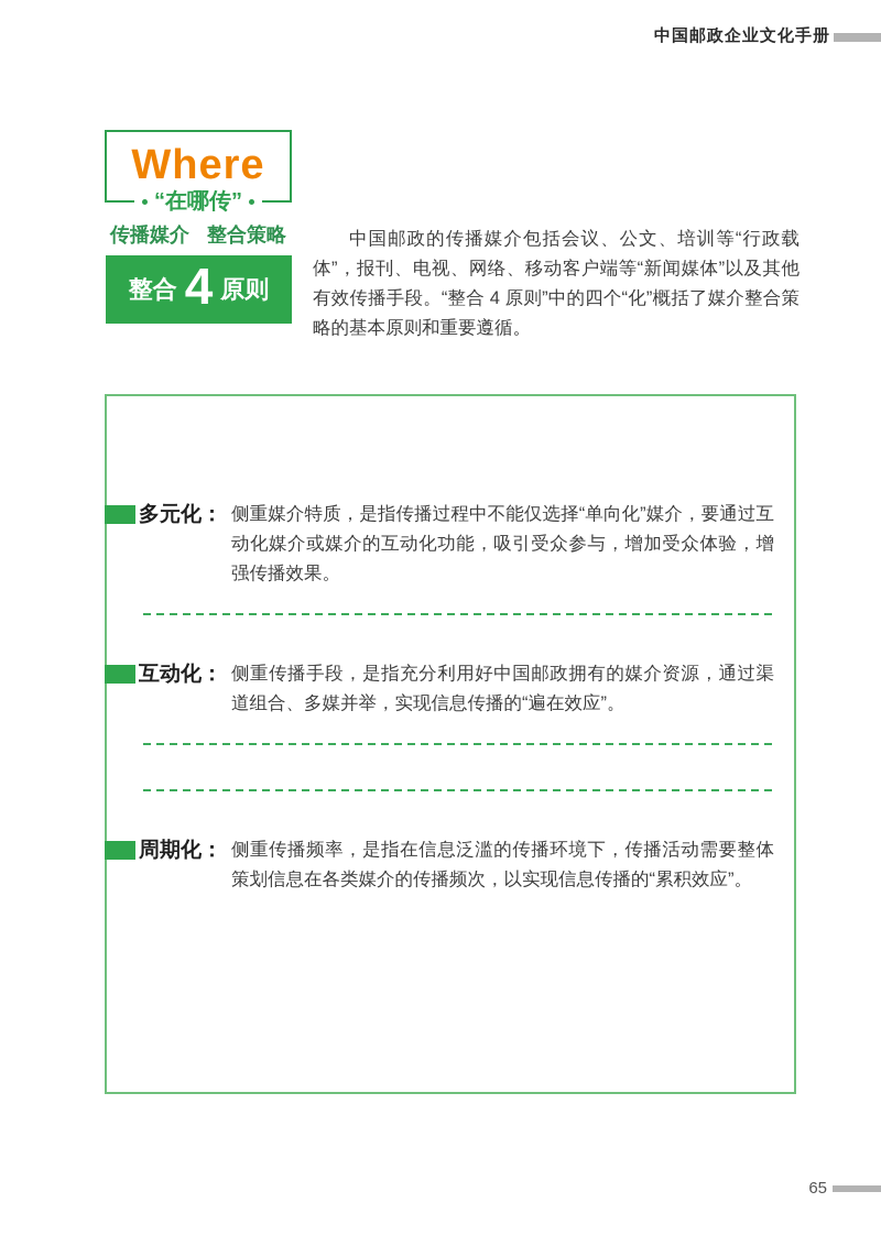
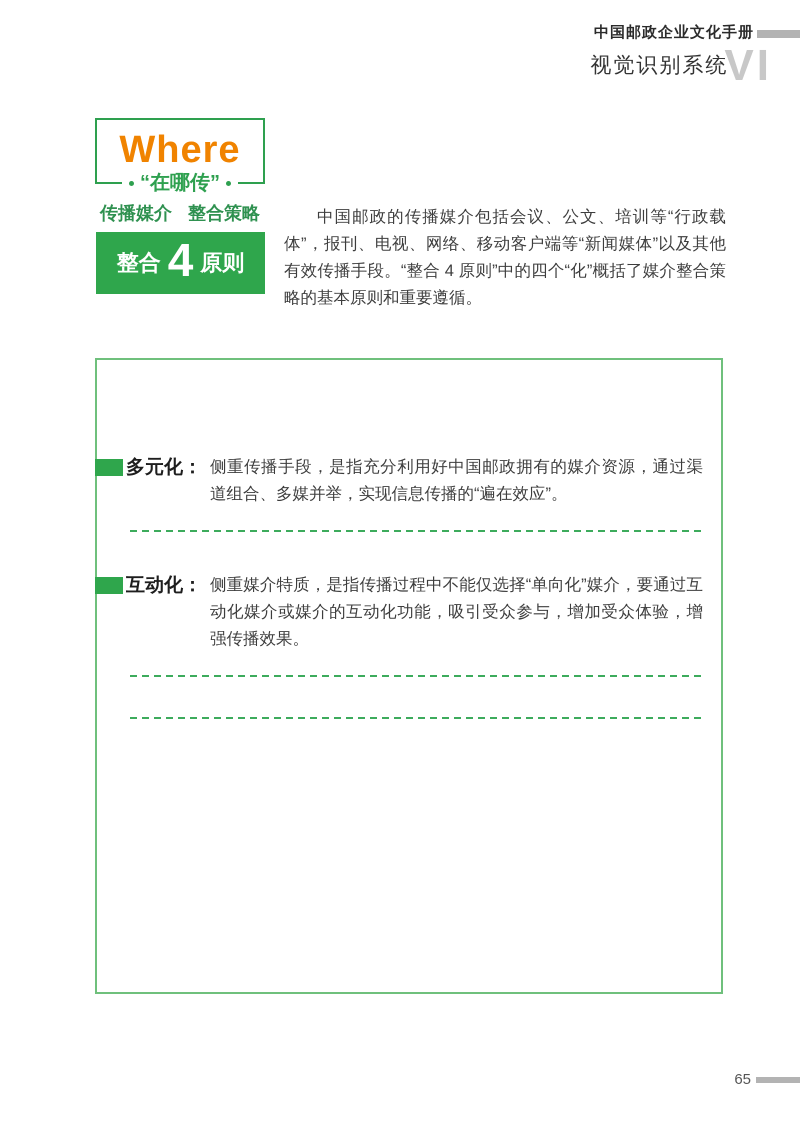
  中国邮政企业文化手册
+ 视觉识别系统
+ VI
  Where
  “在哪传”
  传播媒介
  整合策略
  整合
  4
  原则
  中国邮政的传播媒介包括会议、公文、培训等“行政载体”，报刊、电视、网络、移动客户端等“新闻媒体”以及其他有效传播手段。“整合 4 原则”中的四个“化”概括了媒介整合策略的基本原则和重要遵循。
  多元化：
- 侧重媒介特质，是指传播过程中不能仅选择“单向化”媒介，要通过互动化媒介或媒介的互动化功能，吸引受众参与，增加受众体验，增强传播效果。
+ 侧重传播手段，是指充分利用好中国邮政拥有的媒介资源，通过渠道组合、多媒并举，实现信息传播的“遍在效应”。
  互动化：
- 侧重传播手段，是指充分利用好中国邮政拥有的媒介资源，通过渠道组合、多媒并举，实现信息传播的“遍在效应”。
+ 侧重媒介特质，是指传播过程中不能仅选择“单向化”媒介，要通过互动化媒介或媒介的互动化功能，吸引受众参与，增加受众体验，增强传播效果。
- 周期化：
- 侧重传播频率，是指在信息泛滥的传播环境下，传播活动需要整体策划信息在各类媒介的传播频次，以实现信息传播的“累积效应”。
  65
